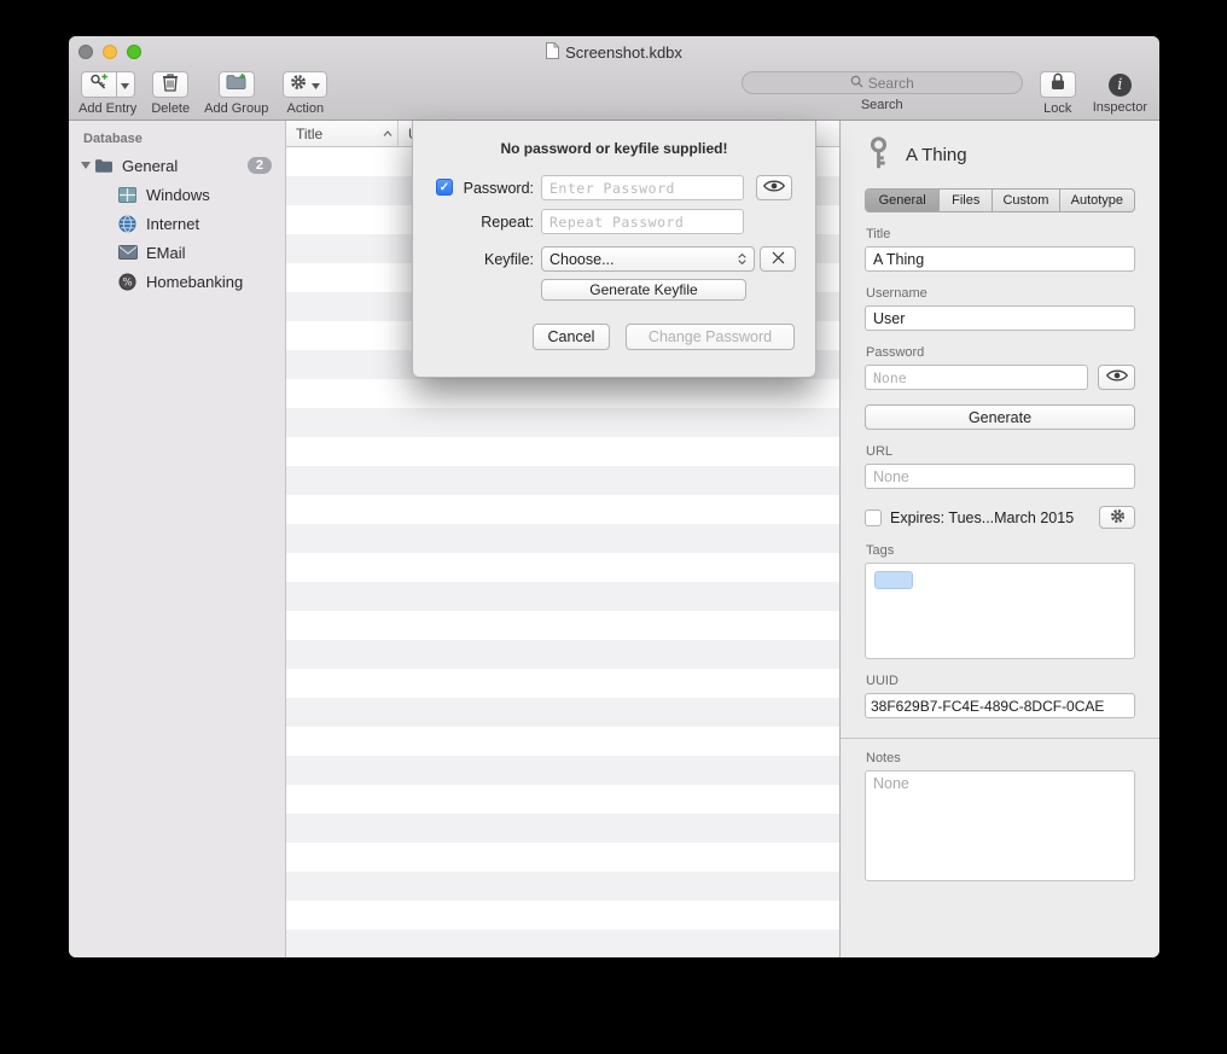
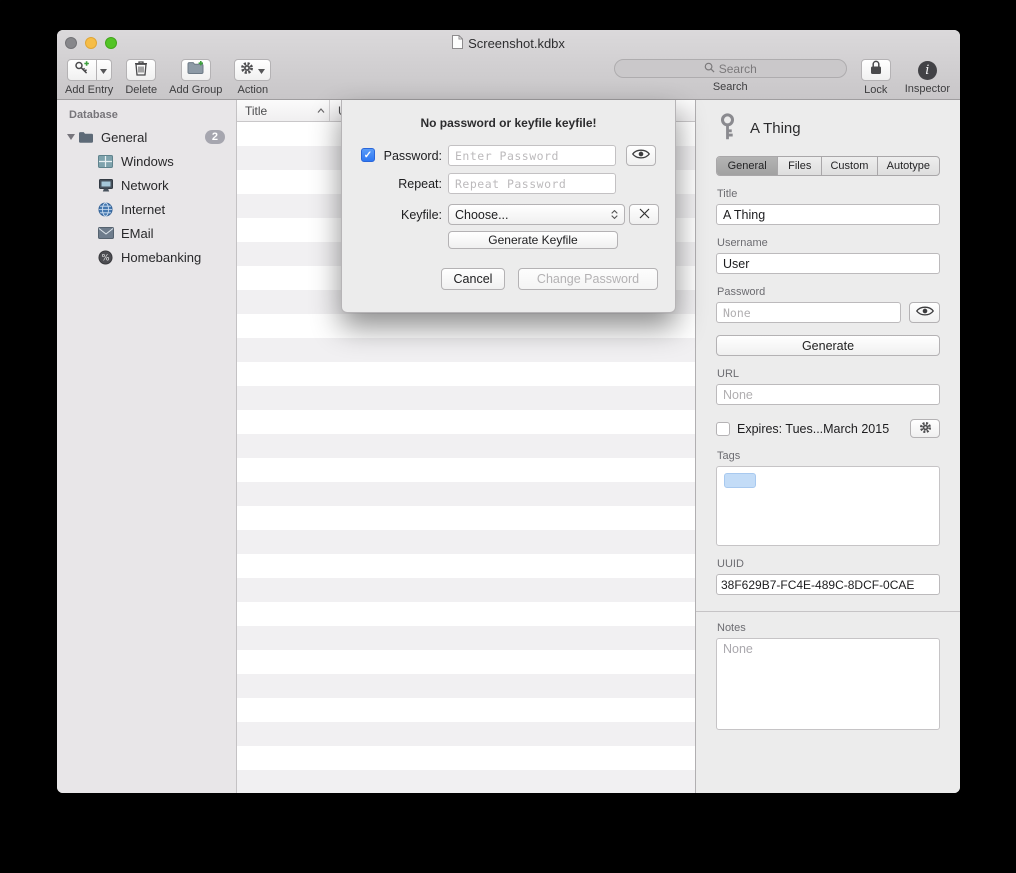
  Screenshot.kdbx
  Add Entry
  Delete
  Add Group
  Action
  Search
  Search
  Lock
  i
  Inspector
  Database
  General
  2
  Windows
+ Network
  Internet
  EMail
  %
  Homebanking
  Title
- No password or keyfile supplied!
+ No password or keyfile keyfile!
  ✓
  Password:
  Enter Password
  Repeat:
  Repeat Password
  Keyfile:
  Choose...
  Generate Keyfile
  Cancel
  Change Password
  A Thing
  General
  Files
  Custom
  Autotype
  Title
  A Thing
  Username
  User
  Password
  None
  Generate
  URL
  None
  Expires: Tues...March 2015
  Tags
  UUID
  38F629B7-FC4E-489C-8DCF-0CAE
  Notes
  None
